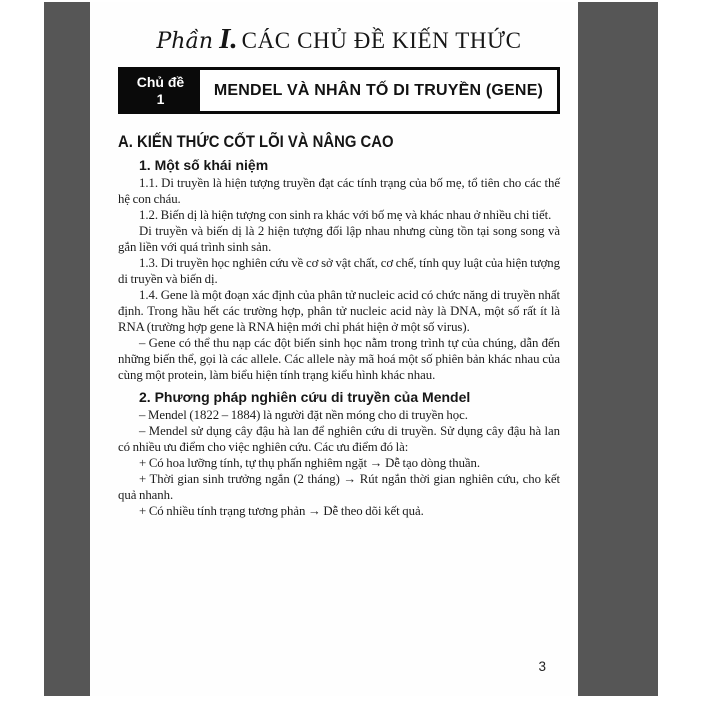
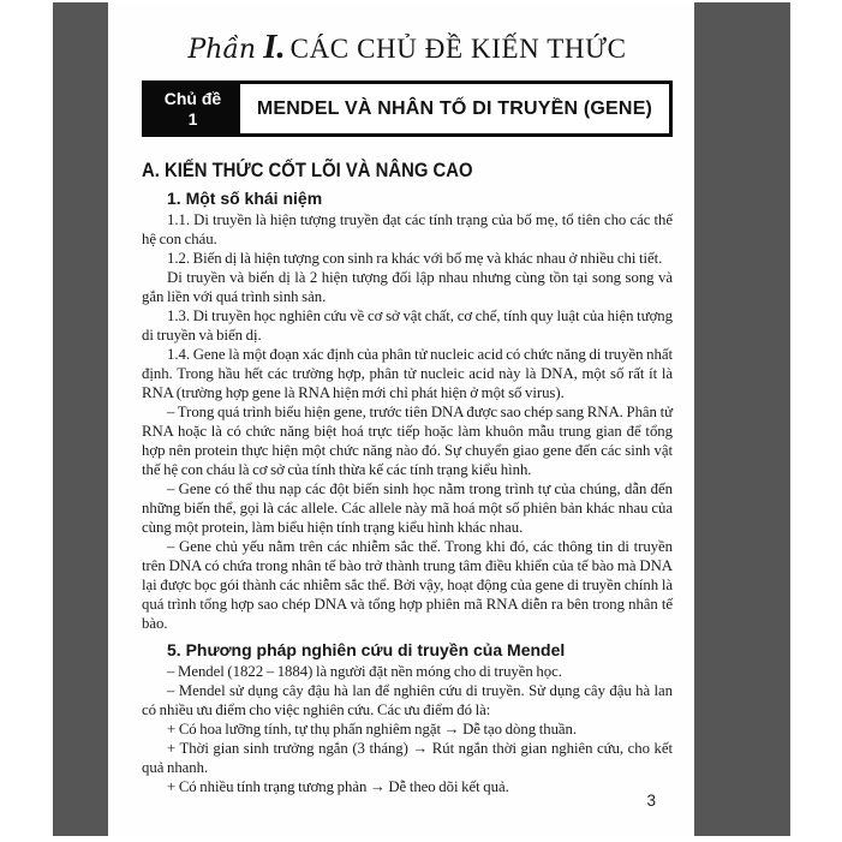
  Phần I. CÁC CHỦ ĐỀ KIẾN THỨC
  Chủ đề
  1
  MENDEL VÀ NHÂN TỐ DI TRUYỀN (GENE)
  A. KIẾN THỨC CỐT LÕI VÀ NÂNG CAO
  1. Một số khái niệm
  1.1. Di truyền là hiện tượng truyền đạt các tính trạng của bố mẹ, tổ tiên cho các thế hệ con cháu.
  1.2. Biến dị là hiện tượng con sinh ra khác với bố mẹ và khác nhau ở nhiều chi tiết.
  Di truyền và biến dị là 2 hiện tượng đối lập nhau nhưng cùng tồn tại song song và gắn liền với quá trình sinh sản.
  1.3. Di truyền học nghiên cứu về cơ sở vật chất, cơ chế, tính quy luật của hiện tượng di truyền và biến dị.
  1.4. Gene là một đoạn xác định của phân tử nucleic acid có chức năng di truyền nhất định. Trong hầu hết các trường hợp, phân tử nucleic acid này là DNA, một số rất ít là RNA (trường hợp gene là RNA hiện mới chỉ phát hiện ở một số virus).
+ – Trong quá trình biểu hiện gene, trước tiên DNA được sao chép sang RNA. Phân tử RNA hoặc là có chức năng biệt hoá trực tiếp hoặc làm khuôn mẫu trung gian để tổng hợp nên protein thực hiện một chức năng nào đó. Sự chuyển giao gene đến các sinh vật thế hệ con cháu là cơ sở của tính thừa kế các tính trạng kiểu hình.
  – Gene có thể thu nạp các đột biến sinh học nằm trong trình tự của chúng, dẫn đến những biến thể, gọi là các allele. Các allele này mã hoá một số phiên bản khác nhau của cùng một protein, làm biểu hiện tính trạng kiểu hình khác nhau.
+ – Gene chủ yếu nằm trên các nhiễm sắc thể. Trong khi đó, các thông tin di truyền trên DNA có chứa trong nhân tế bào trở thành trung tâm điều khiển của tế bào mà DNA lại được bọc gói thành các nhiễm sắc thể. Bởi vậy, hoạt động của gene di truyền chính là quá trình tổng hợp sao chép DNA và tổng hợp phiên mã RNA diễn ra bên trong nhân tế bào.
- 2. Phương pháp nghiên cứu di truyền của Mendel
+ 5. Phương pháp nghiên cứu di truyền của Mendel
  – Mendel (1822 – 1884) là người đặt nền móng cho di truyền học.
  – Mendel sử dụng cây đậu hà lan để nghiên cứu di truyền. Sử dụng cây đậu hà lan có nhiều ưu điểm cho việc nghiên cứu. Các ưu điểm đó là:
  + Có hoa lưỡng tính, tự thụ phấn nghiêm ngặt → Dễ tạo dòng thuần.
- + Thời gian sinh trưởng ngắn (2 tháng) → Rút ngắn thời gian nghiên cứu, cho kết quả nhanh.
+ + Thời gian sinh trưởng ngắn (3 tháng) → Rút ngắn thời gian nghiên cứu, cho kết quả nhanh.
  + Có nhiều tính trạng tương phản → Dễ theo dõi kết quả.
  3
